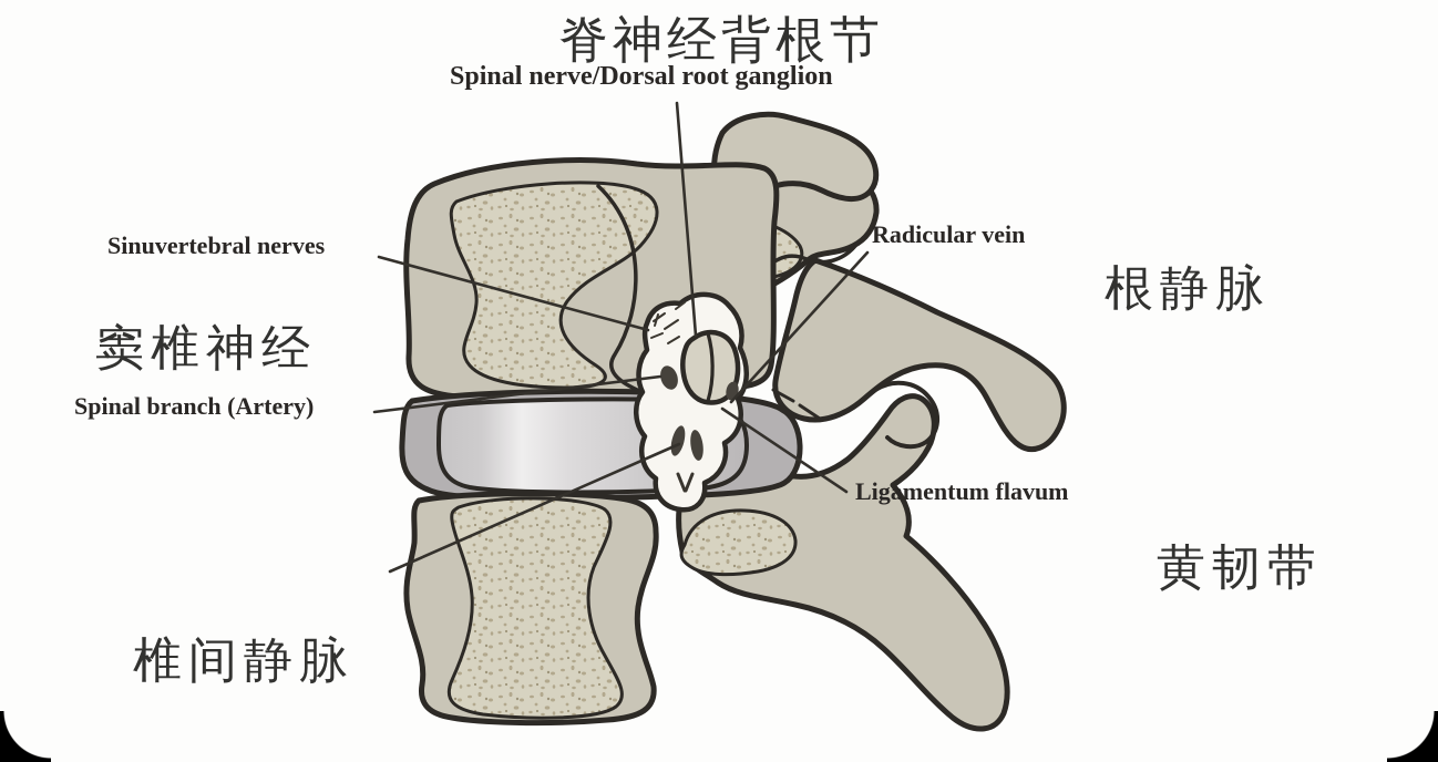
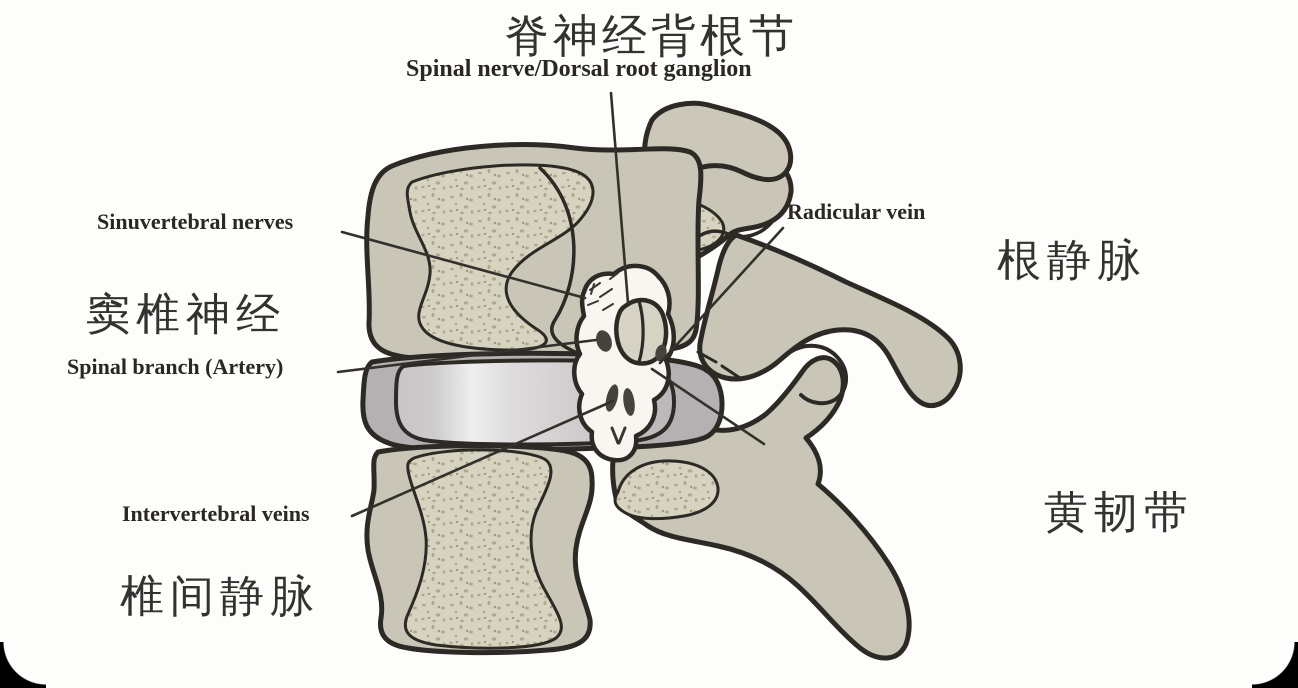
  脊神经背根节
  Spinal nerve/Dorsal root ganglion
  Sinuvertebral nerves
  窦椎神经
  Spinal branch (Artery)
+ Intervertebral veins
  椎间静脉
  Radicular vein
  根静脉
- Ligamentum flavum
  黄韧带
